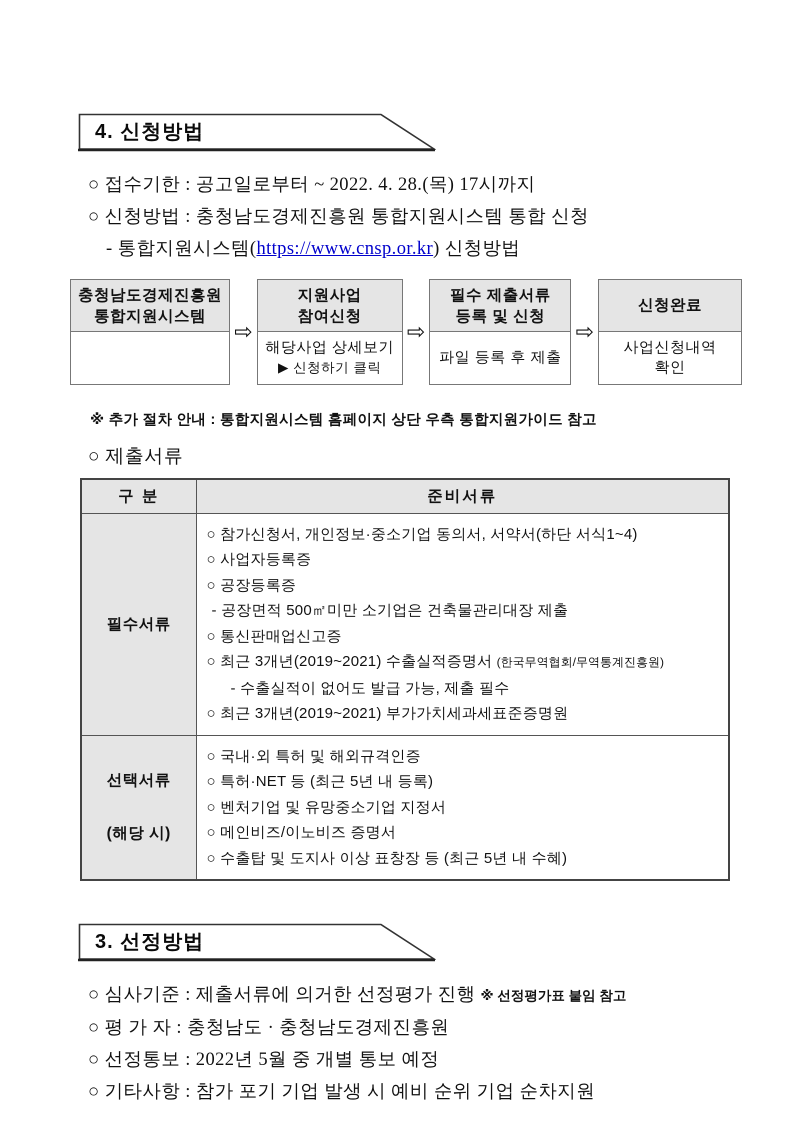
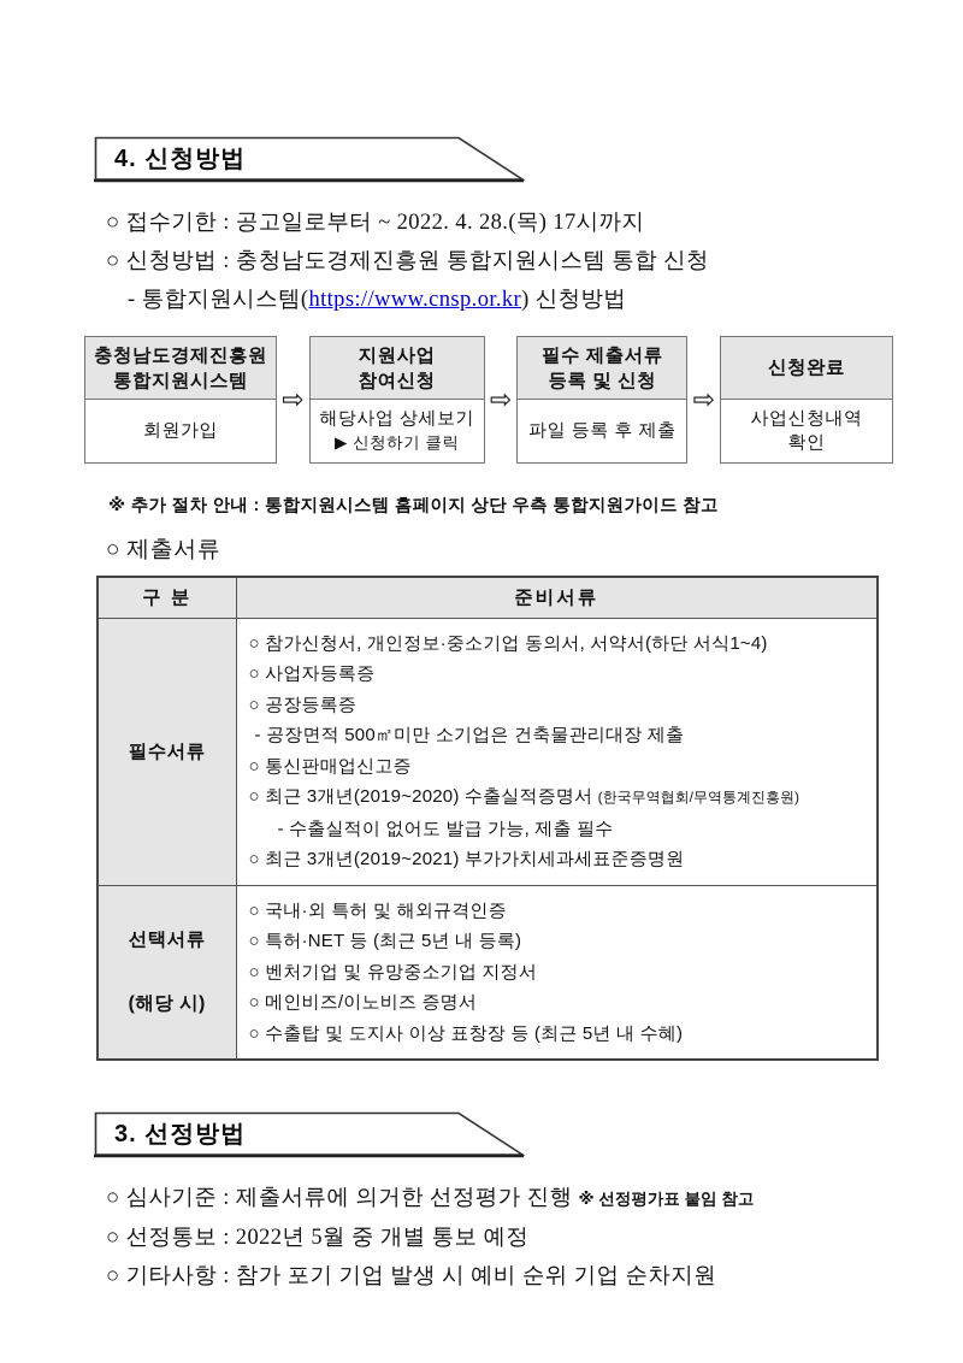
  4. 신청방법
  ○ 접수기한 : 공고일로부터 ~ 2022. 4. 28.(목) 17시까지
  ○ 신청방법 : 충청남도경제진흥원 통합지원시스템 통합 신청
  - 통합지원시스템(https://www.cnsp.or.kr) 신청방법
  충청남도경제진흥원
  통합지원시스템
+ 회원가입
  ⇨
  지원사업
  참여신청
  해당사업 상세보기
  ▶ 신청하기 클릭
  ⇨
  필수 제출서류
  등록 및 신청
  파일 등록 후 제출
  ⇨
  신청완료
  사업신청내역
  확인
  ※ 추가 절차 안내 : 통합지원시스템 홈페이지 상단 우측 통합지원가이드 참고
  ○ 제출서류
  구 분	준비서류
- 필수서류	○ 참가신청서, 개인정보·중소기업 동의서, 서약서(하단 서식1~4) ○ 사업자등록증 ○ 공장등록증 - 공장면적 500㎡미만 소기업은 건축물관리대장 제출 ○ 통신판매업신고증 ○ 최근 3개년(2019~2021) 수출실적증명서 (한국무역협회/무역통계진흥원) - 수출실적이 없어도 발급 가능, 제출 필수 ○ 최근 3개년(2019~2021) 부가가치세과세표준증명원
+ 필수서류	○ 참가신청서, 개인정보·중소기업 동의서, 서약서(하단 서식1~4) ○ 사업자등록증 ○ 공장등록증 - 공장면적 500㎡미만 소기업은 건축물관리대장 제출 ○ 통신판매업신고증 ○ 최근 3개년(2019~2020) 수출실적증명서 (한국무역협회/무역통계진흥원) - 수출실적이 없어도 발급 가능, 제출 필수 ○ 최근 3개년(2019~2021) 부가가치세과세표준증명원
  선택서류 (해당 시)	○ 국내·외 특허 및 해외규격인증 ○ 특허·NET 등 (최근 5년 내 등록) ○ 벤처기업 및 유망중소기업 지정서 ○ 메인비즈/이노비즈 증명서 ○ 수출탑 및 도지사 이상 표창장 등 (최근 5년 내 수혜)
  3. 선정방법
  ○ 심사기준 : 제출서류에 의거한 선정평가 진행 ※ 선정평가표 붙임 참고
- ○ 평 가 자 : 충청남도 · 충청남도경제진흥원
  ○ 선정통보 : 2022년 5월 중 개별 통보 예정
  ○ 기타사항 : 참가 포기 기업 발생 시 예비 순위 기업 순차지원
